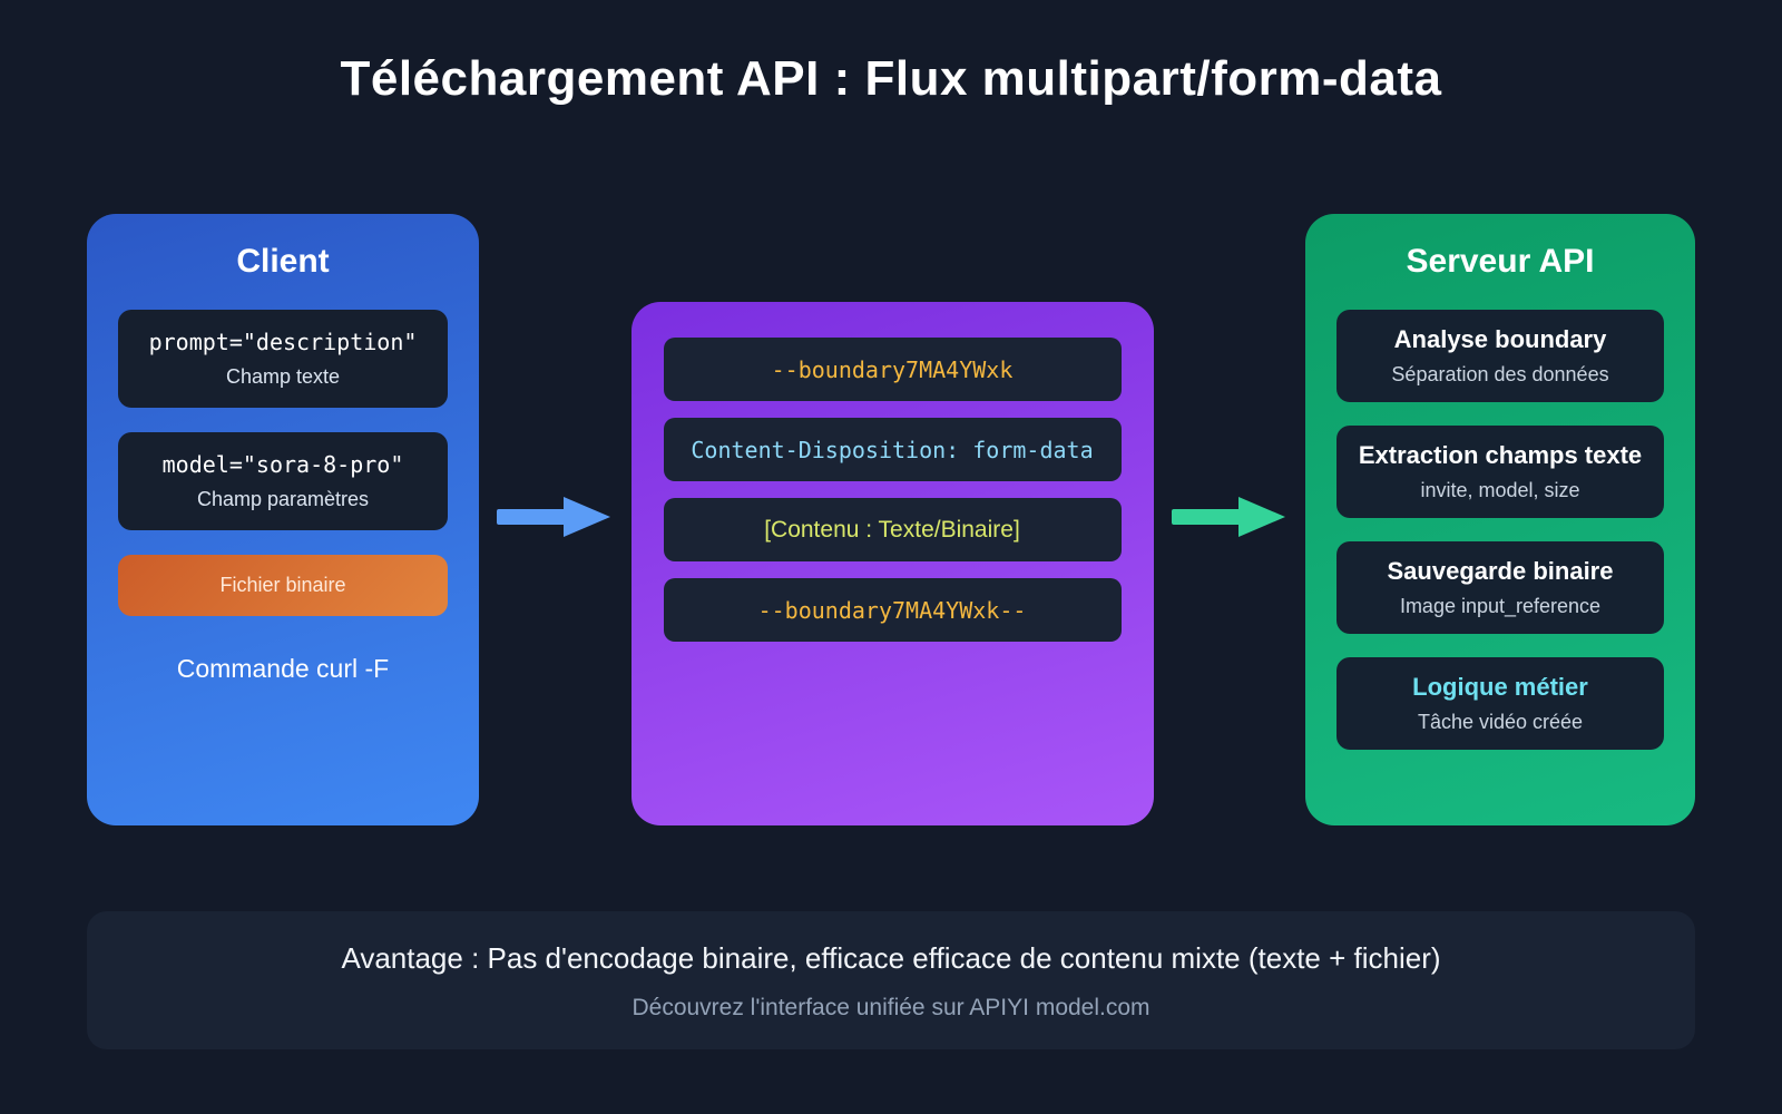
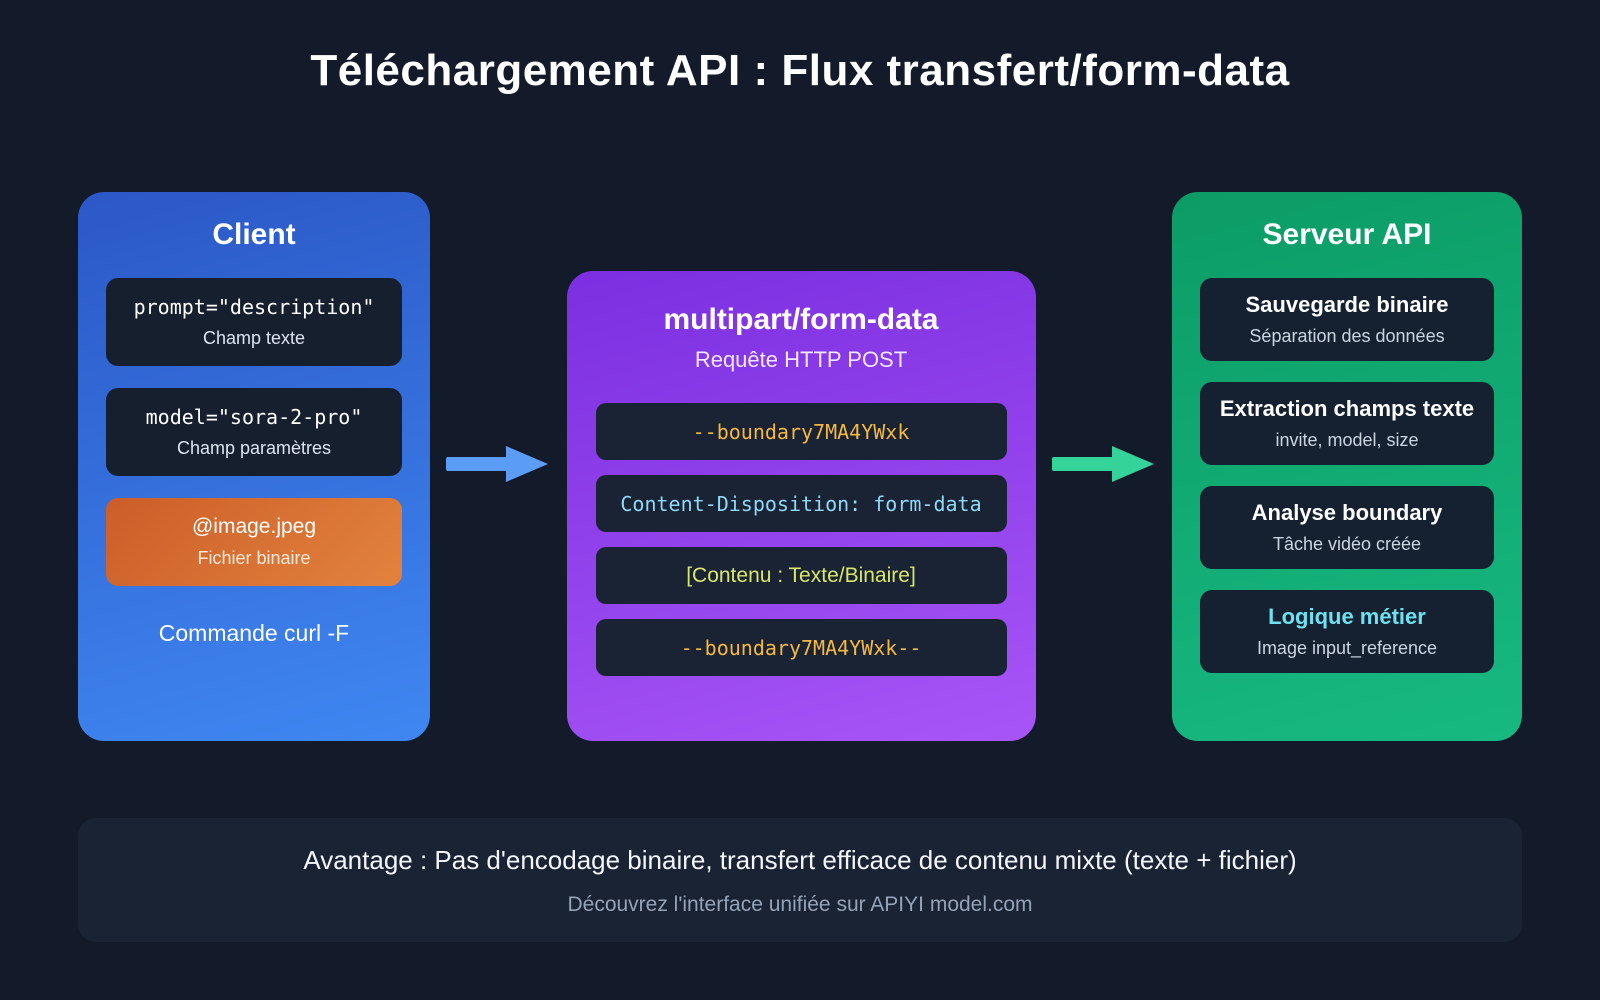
- Téléchargement API : Flux multipart/form-data
+ Téléchargement API : Flux transfert/form-data
  Client
  prompt="description"
  Champ texte
- model="sora-8-pro"
+ model="sora-2-pro"
  Champ paramètres
+ @image.jpeg
  Fichier binaire
  Commande curl -F
+ multipart/form-data
+ Requête HTTP POST
  --boundary7MA4YWxk
  Content-Disposition: form-data
  [Contenu : Texte/Binaire]
  --boundary7MA4YWxk--
  Serveur API
- Analyse boundary
+ Sauvegarde binaire
  Séparation des données
  Extraction champs texte
  invite, model, size
- Sauvegarde binaire
+ Analyse boundary
- Image input_reference
+ Tâche vidéo créée
  Logique métier
- Tâche vidéo créée
+ Image input_reference
- Avantage : Pas d'encodage binaire, efficace efficace de contenu mixte (texte + fichier)
+ Avantage : Pas d'encodage binaire, transfert efficace de contenu mixte (texte + fichier)
  Découvrez l'interface unifiée sur APIYI model.com
